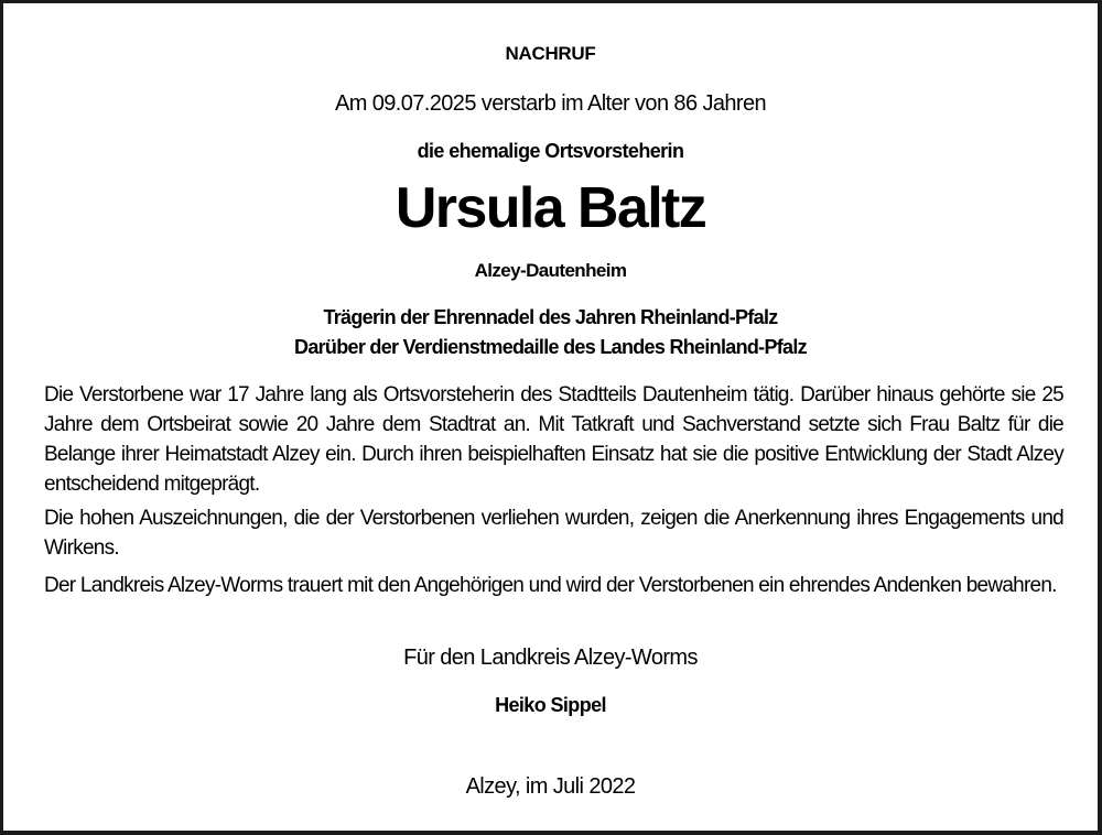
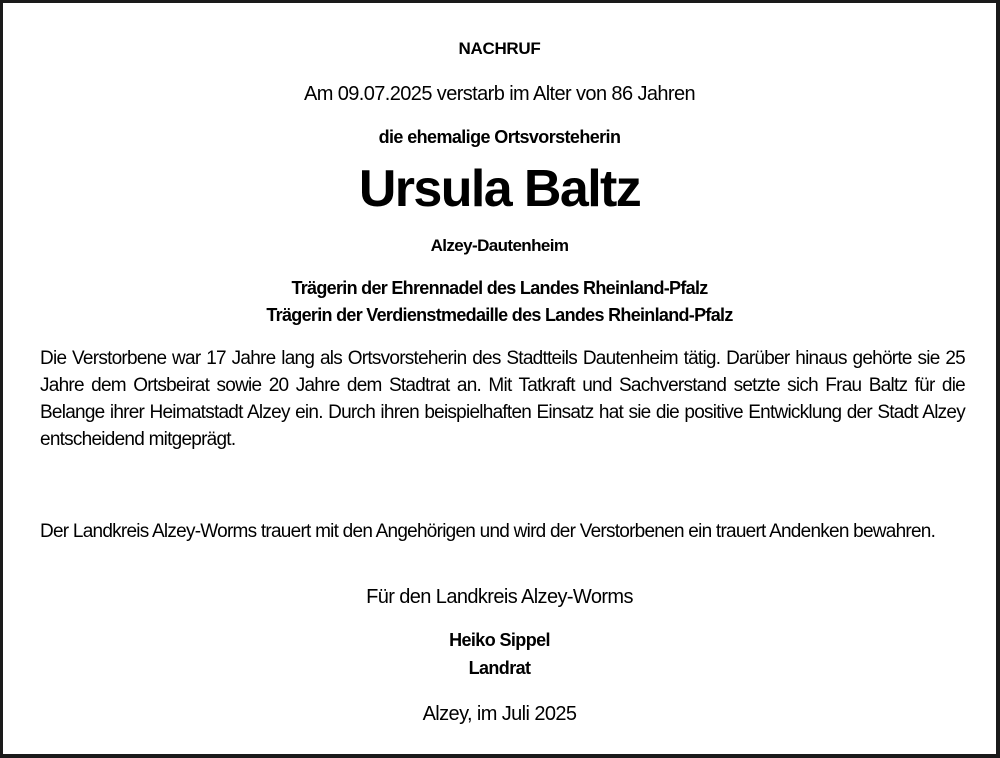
  NACHRUF
  Am 09.07.2025 verstarb im Alter von 86 Jahren
  die ehemalige Ortsvorsteherin
  Ursula Baltz
  Alzey-Dautenheim
- Trägerin der Ehrennadel des Jahren Rheinland-Pfalz
+ Trägerin der Ehrennadel des Landes Rheinland-Pfalz
- Darüber der Verdienstmedaille des Landes Rheinland-Pfalz
+ Trägerin der Verdienstmedaille des Landes Rheinland-Pfalz
  Die Verstorbene war 17 Jahre lang als Ortsvorsteherin des Stadtteils Dautenheim tätig. Darüber hinaus gehörte sie 25 Jahre dem Ortsbeirat sowie 20 Jahre dem Stadtrat an. Mit Tatkraft und Sachverstand setzte sich Frau Baltz für die Belange ihrer Heimatstadt Alzey ein. Durch ihren beispielhaften Einsatz hat sie die positive Entwicklung der Stadt Alzey entscheidend mitgeprägt.
- Die hohen Auszeichnungen, die der Verstorbenen verliehen wurden, zeigen die Anerkennung ihres Engagements und Wirkens.
- Der Landkreis Alzey-Worms trauert mit den Angehörigen und wird der Verstorbenen ein ehrendes Andenken bewahren.
+ Der Landkreis Alzey-Worms trauert mit den Angehörigen und wird der Verstorbenen ein trauert Andenken bewahren.
  Für den Landkreis Alzey-Worms
  Heiko Sippel
+ Landrat
- Alzey, im Juli 2022
+ Alzey, im Juli 2025
